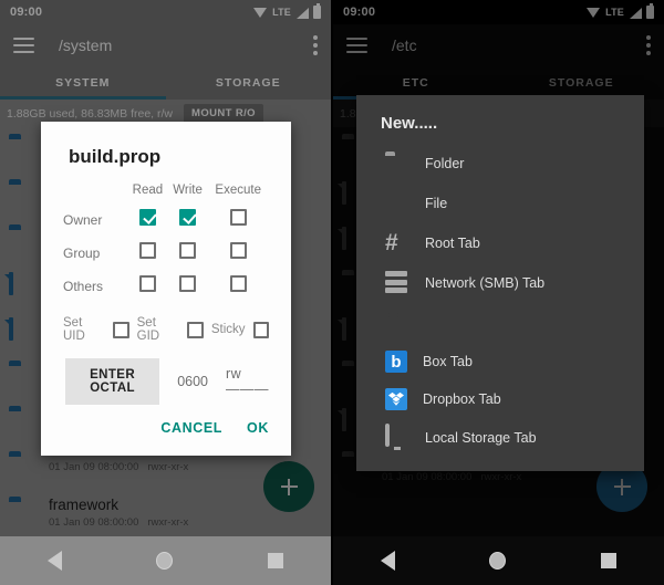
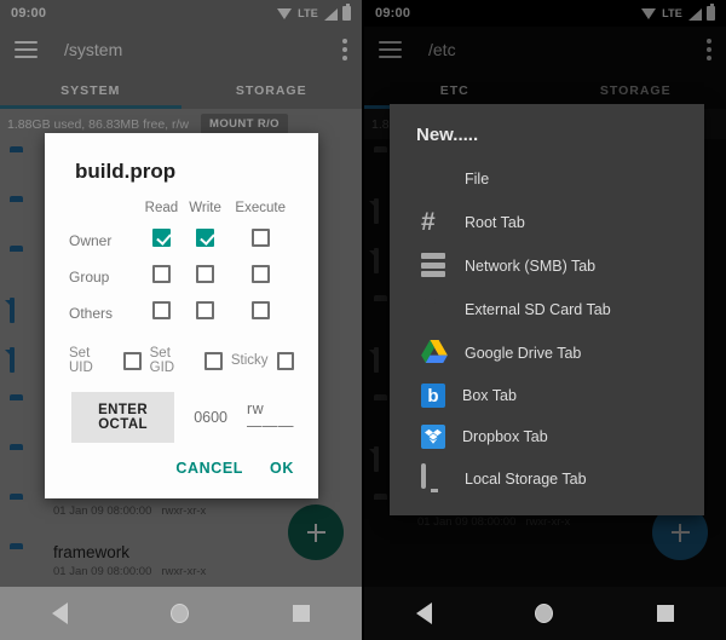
  09:00
  LTE
  /system
  SYSTEM
  STORAGE
  1.88GB used, 86.83MB free, r/w
  MOUNT R/O
  01 Jan 09 08:00:00
  rwxr-xr-x
  framework
  01 Jan 09 08:00:00
  rwxr-xr-x
  build.prop
  	Read	Write	Execute
  Owner
  Group
  Others
  Set UID
  Set GID
  Sticky
  ENTER OCTAL
  0600
  rw———
  CANCEL
  OK
  09:00
  LTE
  /etc
  ETC
  STORAGE
  New.....
- Folder
  File
  #
  Root Tab
  Network (SMB) Tab
+ External SD Card Tab
+ Google Drive Tab
  b
  Box Tab
  Dropbox Tab
  Local Storage Tab
